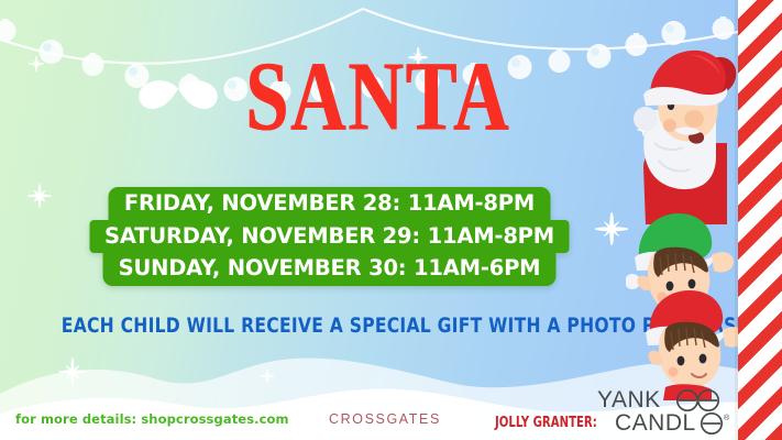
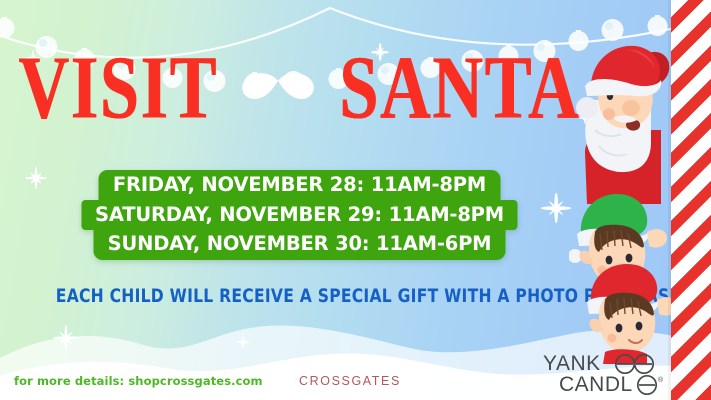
+ VISIT
  SANTA
  FRIDAY, NOVEMBER 28: 11AM-8PM
  SATURDAY, NOVEMBER 29: 11AM-8PM
  SUNDAY, NOVEMBER 30: 11AM-6PM
  EACH CHILD WILL RECEIVE A SPECIAL GIFT WITH A PHOT
  for more details: shopcrossgates.com
  CROSSGATES
- JOLLY GRANTER:
  YANK
  CANDL
